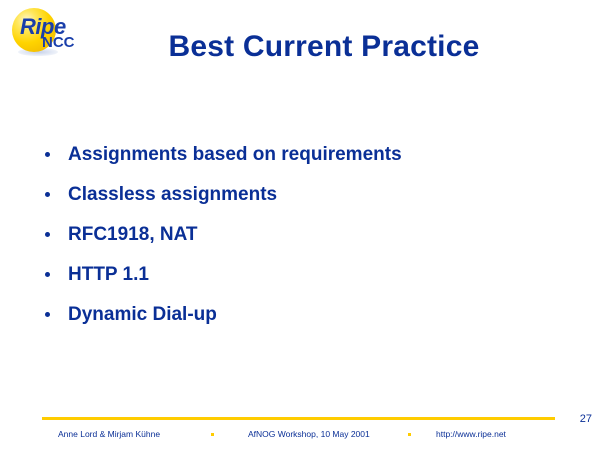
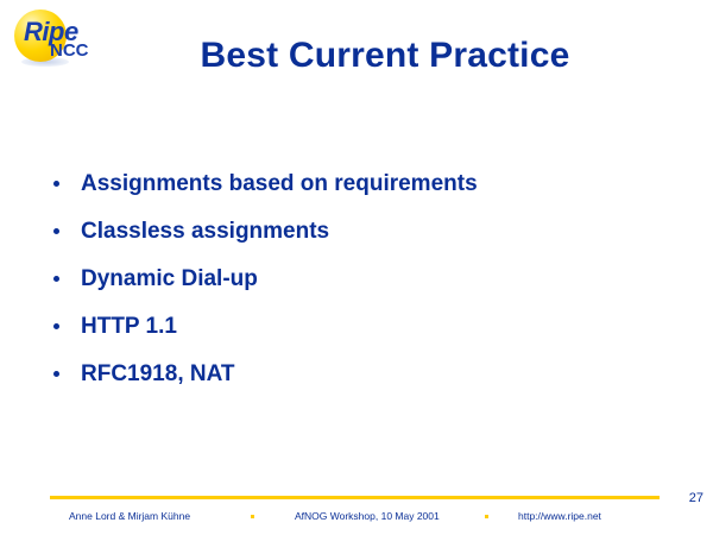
  Ripe
  NCC
  Best Current Practice
  Assignments based on requirements
  Classless assignments
- RFC1918, NAT
+ Dynamic Dial-up
  HTTP 1.1
- Dynamic Dial-up
+ RFC1918, NAT
  27
  Anne Lord & Mirjam Kühne
  AfNOG Workshop, 10 May 2001
  http://www.ripe.net
